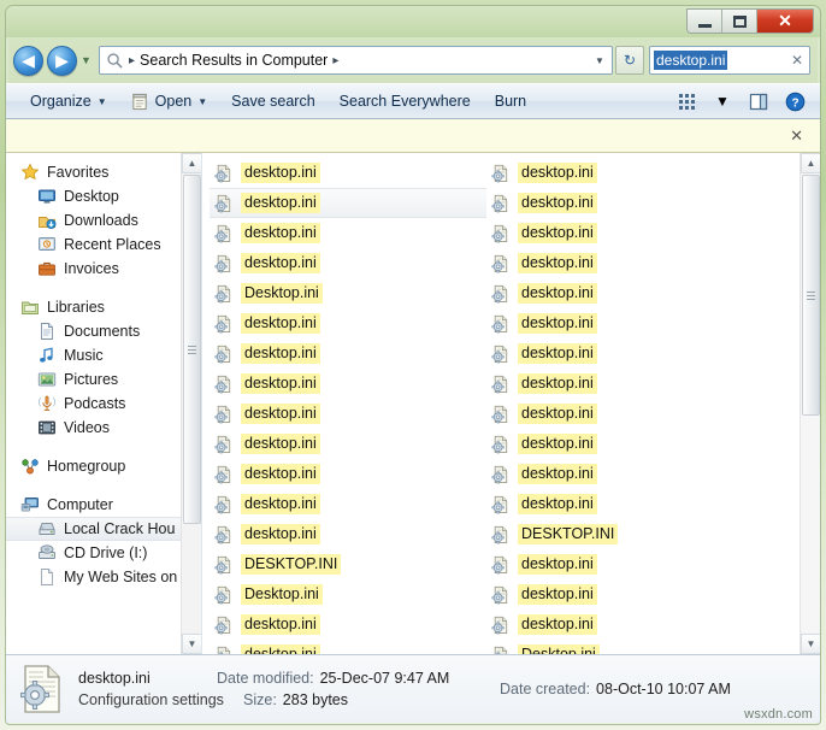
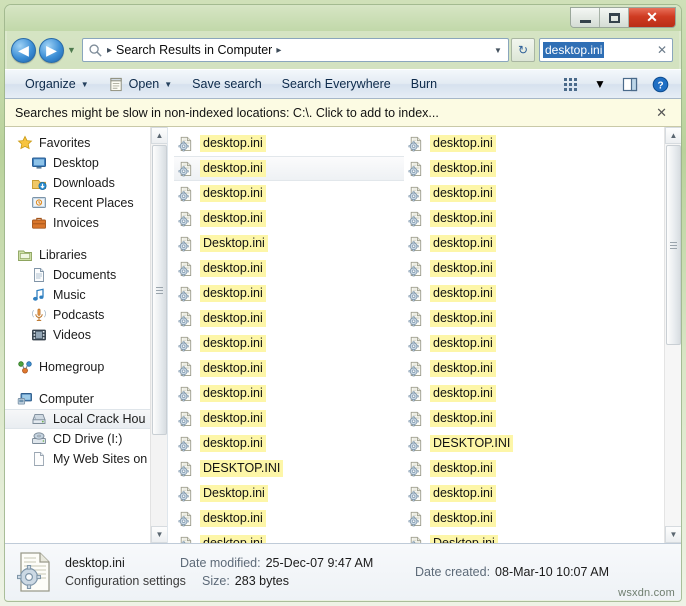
  ✕
  ◀
  ▶
  ▼
  ▸
  Search Results in Computer
  ▸
  ▼
  ↻
  desktop.ini
  ✕
  Organize
  ▼
  Open
  ▼
  Save search
  Search Everywhere
  Burn
  ▼
  ?
+ Searches might be slow in non-indexed locations: C:\. Click to add to index...
  ✕
  Favorites
  Desktop
  Downloads
  Recent Places
  Invoices
  Libraries
  Documents
  Music
- Pictures
  Podcasts
  Videos
  Homegroup
  Computer
  Local Crack Hou
  CD Drive (I:)
  My Web Sites on
  ▲
  ▼
  desktop.ini
  desktop.ini
  desktop.ini
  desktop.ini
  Desktop.ini
  desktop.ini
  desktop.ini
  desktop.ini
  desktop.ini
  desktop.ini
  desktop.ini
  desktop.ini
  desktop.ini
  DESKTOP.INI
  Desktop.ini
  desktop.ini
  desktop.ini
  desktop.ini
  desktop.ini
  desktop.ini
  desktop.ini
  desktop.ini
  desktop.ini
  desktop.ini
  desktop.ini
  desktop.ini
  desktop.ini
  desktop.ini
  DESKTOP.INI
  desktop.ini
  desktop.ini
  desktop.ini
  ▲
  ▼
  desktop.ini
  Configuration setting
  Date modified:
  25-Dec-07 9:47 AM
  Size:
  283 bytes
  Date created:
- 08-Oct-10 10:07 AM
+ 08-Mar-10 10:07 AM
  wsxdn.com
